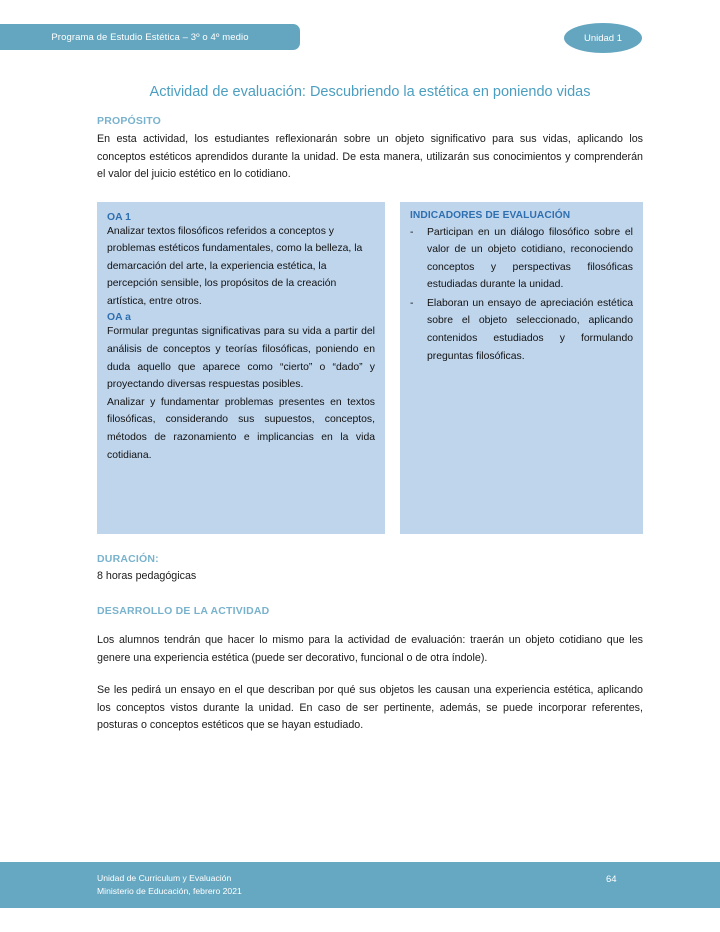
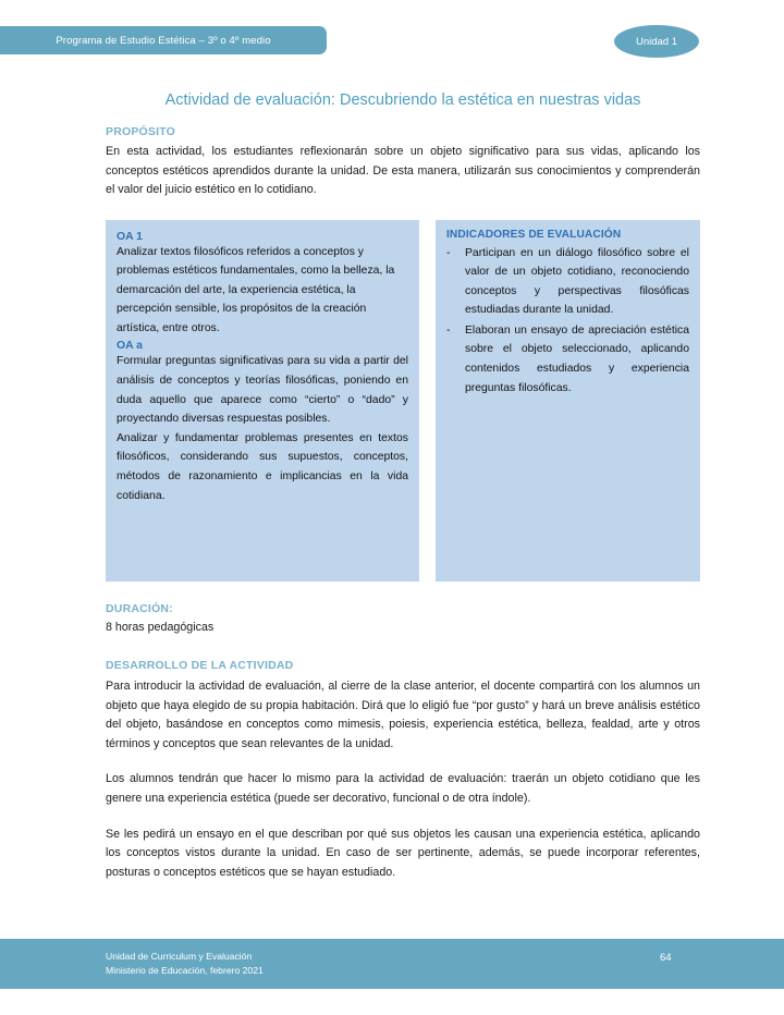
  Programa de Estudio Estética – 3º o 4º medio
  Unidad 1
- Actividad de evaluación: Descubriendo la estética en poniendo vidas
+ Actividad de evaluación: Descubriendo la estética en nuestras vidas
  PROPÓSITO
  En esta actividad, los estudiantes reflexionarán sobre un objeto significativo para sus vidas, aplicando los conceptos estéticos aprendidos durante la unidad. De esta manera, utilizarán sus conocimientos y comprenderán el valor del juicio estético en lo cotidiano.
  OA 1
  Analizar textos filosóficos referidos a conceptos y problemas estéticos fundamentales, como la belleza, la demarcación del arte, la experiencia estética, la percepción sensible, los propósitos de la creación artística, entre otros.
  OA a
  Formular preguntas significativas para su vida a partir del análisis de conceptos y teorías filosóficas, poniendo en duda aquello que aparece como “cierto” o “dado” y proyectando diversas respuestas posibles.
- Analizar y fundamentar problemas presentes en textos filosóficas, considerando sus supuestos, conceptos, métodos de razonamiento e implicancias en la vida cotidiana.
+ Analizar y fundamentar problemas presentes en textos filosóficos, considerando sus supuestos, conceptos, métodos de razonamiento e implicancias en la vida cotidiana.
  INDICADORES DE EVALUACIÓN
  -
  Participan en un diálogo filosófico sobre el valor de un objeto cotidiano, reconociendo conceptos y perspectivas filosóficas estudiadas durante la unidad.
  -
- Elaboran un ensayo de apreciación estética sobre el objeto seleccionado, aplicando contenidos estudiados y formulando preguntas filosóficas.
+ Elaboran un ensayo de apreciación estética sobre el objeto seleccionado, aplicando contenidos estudiados y experiencia preguntas filosóficas.
  DURACIÓN:
  8 horas pedagógicas
  DESARROLLO DE LA ACTIVIDAD
+ Para introducir la actividad de evaluación, al cierre de la clase anterior, el docente compartirá con los alumnos un objeto que haya elegido de su propia habitación. Dirá que lo eligió fue “por gusto” y hará un breve análisis estético del objeto, basándose en conceptos como mimesis, poiesis, experiencia estética, belleza, fealdad, arte y otros términos y conceptos que sean relevantes de la unidad.
  Los alumnos tendrán que hacer lo mismo para la actividad de evaluación: traerán un objeto cotidiano que les genere una experiencia estética (puede ser decorativo, funcional o de otra índole).
  Se les pedirá un ensayo en el que describan por qué sus objetos les causan una experiencia estética, aplicando los conceptos vistos durante la unidad. En caso de ser pertinente, además, se puede incorporar referentes, posturas o conceptos estéticos que se hayan estudiado.
  Unidad de Curriculum y Evaluación
  Ministerio de Educación, febrero 2021
  64
